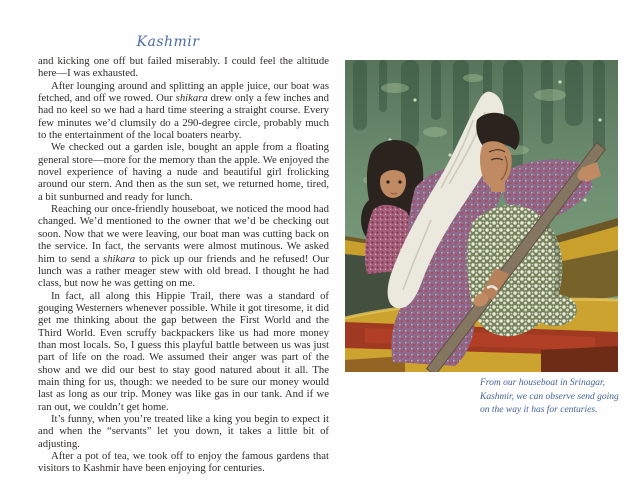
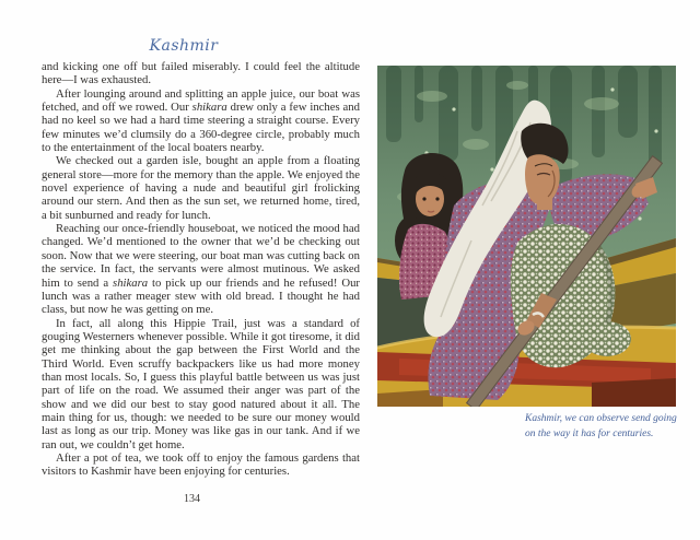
  Kashmir
  and kicking one off but failed miserably. I could feel the altitude here—I was exhausted.
- After lounging around and splitting an apple juice, our boat was fetched, and off we rowed. Our shikara drew only a few inches and had no keel so we had a hard time steering a straight course. Every few minutes we’d clumsily do a 290-degree circle, probably much to the entertainment of the local boaters nearby.
+ After lounging around and splitting an apple juice, our boat was fetched, and off we rowed. Our shikara drew only a few inches and had no keel so we had a hard time steering a straight course. Every few minutes we’d clumsily do a 360-degree circle, probably much to the entertainment of the local boaters nearby.
  We checked out a garden isle, bought an apple from a floating general store—more for the memory than the apple. We enjoyed the novel experience of having a nude and beautiful girl frolicking around our stern. And then as the sun set, we returned home, tired, a bit sunburned and ready for lunch.
- Reaching our once-friendly houseboat, we noticed the mood had changed. We’d mentioned to the owner that we’d be checking out soon. Now that we were leaving, our boat man was cutting back on the service. In fact, the servants were almost mutinous. We asked him to send a shikara to pick up our friends and he refused! Our lunch was a rather meager stew with old bread. I thought he had class, but now he was getting on me.
+ Reaching our once-friendly houseboat, we noticed the mood had changed. We’d mentioned to the owner that we’d be checking out soon. Now that we were steering, our boat man was cutting back on the service. In fact, the servants were almost mutinous. We asked him to send a shikara to pick up our friends and he refused! Our lunch was a rather meager stew with old bread. I thought he had class, but now he was getting on me.
- In fact, all along this Hippie Trail, there was a standard of gouging Westerners whenever possible. While it got tiresome, it did get me thinking about the gap between the First World and the Third World. Even scruffy backpackers like us had more money than most locals. So, I guess this playful battle between us was just part of life on the road. We assumed their anger was part of the show and we did our best to stay good natured about it all. The main thing for us, though: we needed to be sure our money would last as long as our trip. Money was like gas in our tank. And if we ran out, we couldn’t get home.
+ In fact, all along this Hippie Trail, just was a standard of gouging Westerners whenever possible. While it got tiresome, it did get me thinking about the gap between the First World and the Third World. Even scruffy backpackers like us had more money than most locals. So, I guess this playful battle between us was just part of life on the road. We assumed their anger was part of the show and we did our best to stay good natured about it all. The main thing for us, though: we needed to be sure our money would last as long as our trip. Money was like gas in our tank. And if we ran out, we couldn’t get home.
- It’s funny, when you’re treated like a king you begin to expect it and when the “servants” let you down, it takes a little bit of adjusting.
  After a pot of tea, we took off to enjoy the famous gardens that visitors to Kashmir have been enjoying for centuries.
- From our houseboat in Srinagar,
  Kashmir, we can observe send going
  on the way it has for centuries.
+ 134
